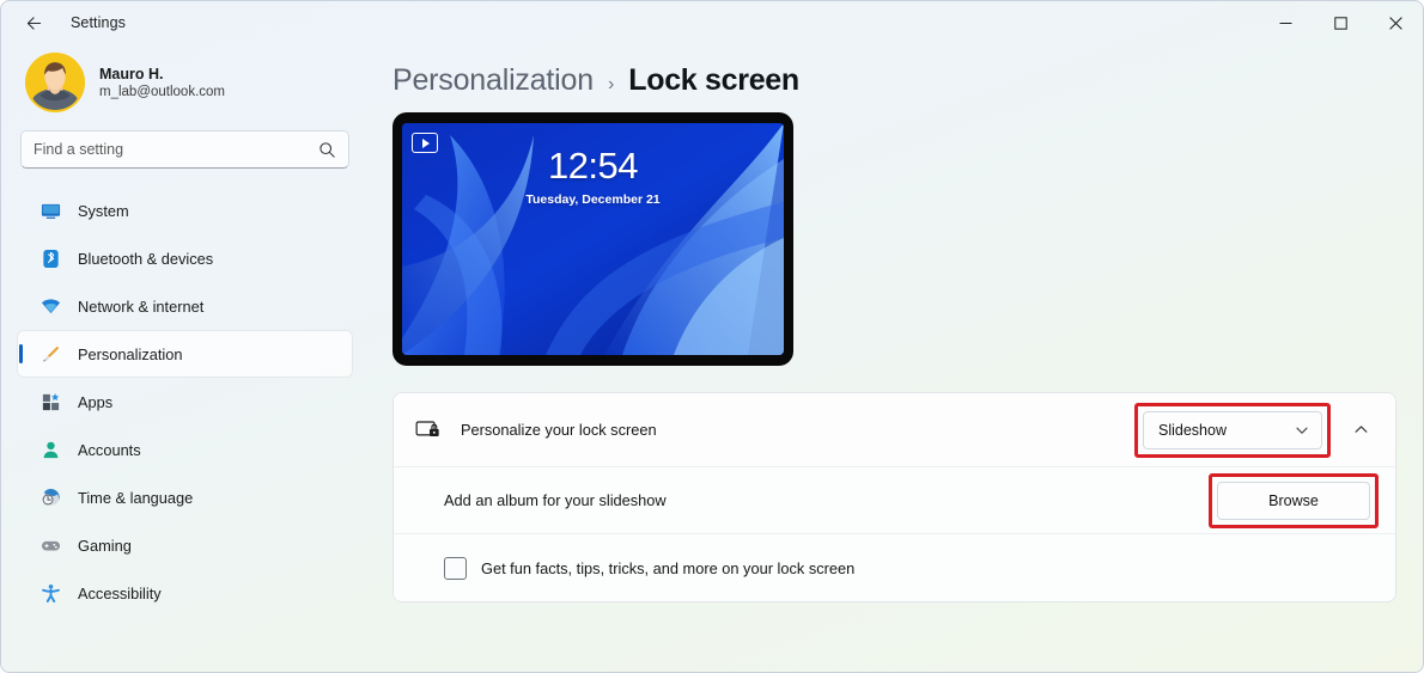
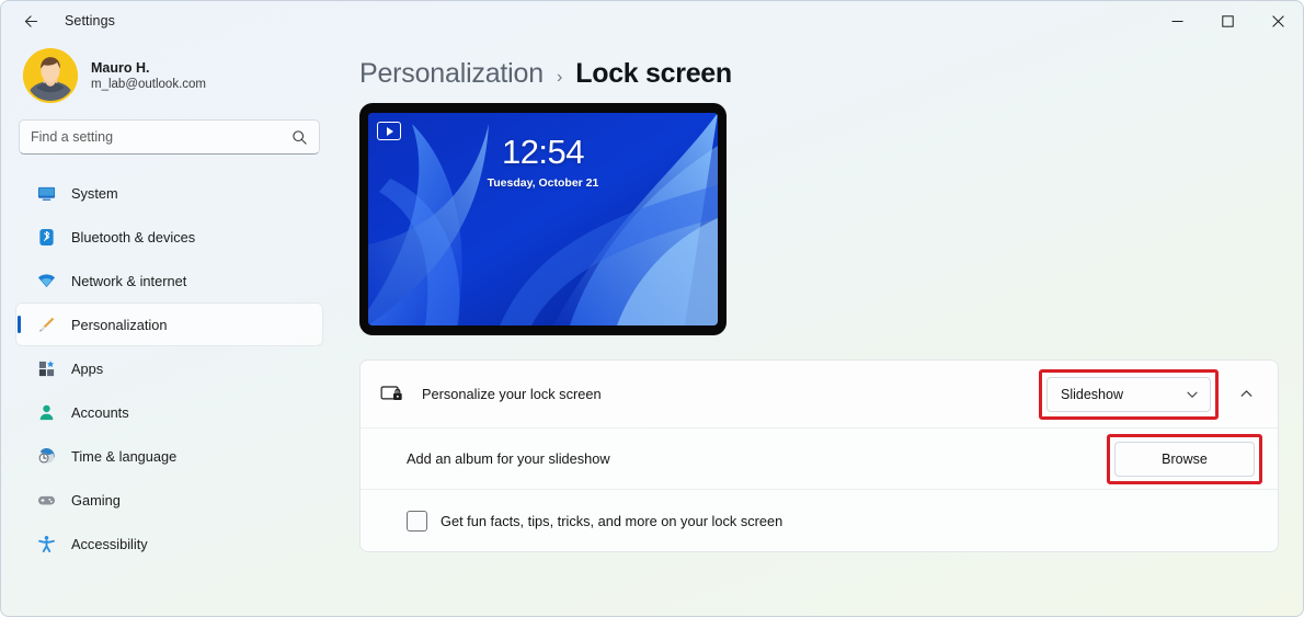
  Settings
  Mauro H.
  m_lab@outlook.com
  Find a setting
  System
  Bluetooth & devices
  Network & internet
  Personalization
  Apps
  Accounts
  Time & language
  Gaming
  Accessibility
  Personalization
  ›
  Lock screen
  12:54
- Tuesday, December 21
+ Tuesday, October 21
  Personalize your lock screen
  Slideshow
  Add an album for your slideshow
  Browse
  Get fun facts, tips, tricks, and more on your lock screen
